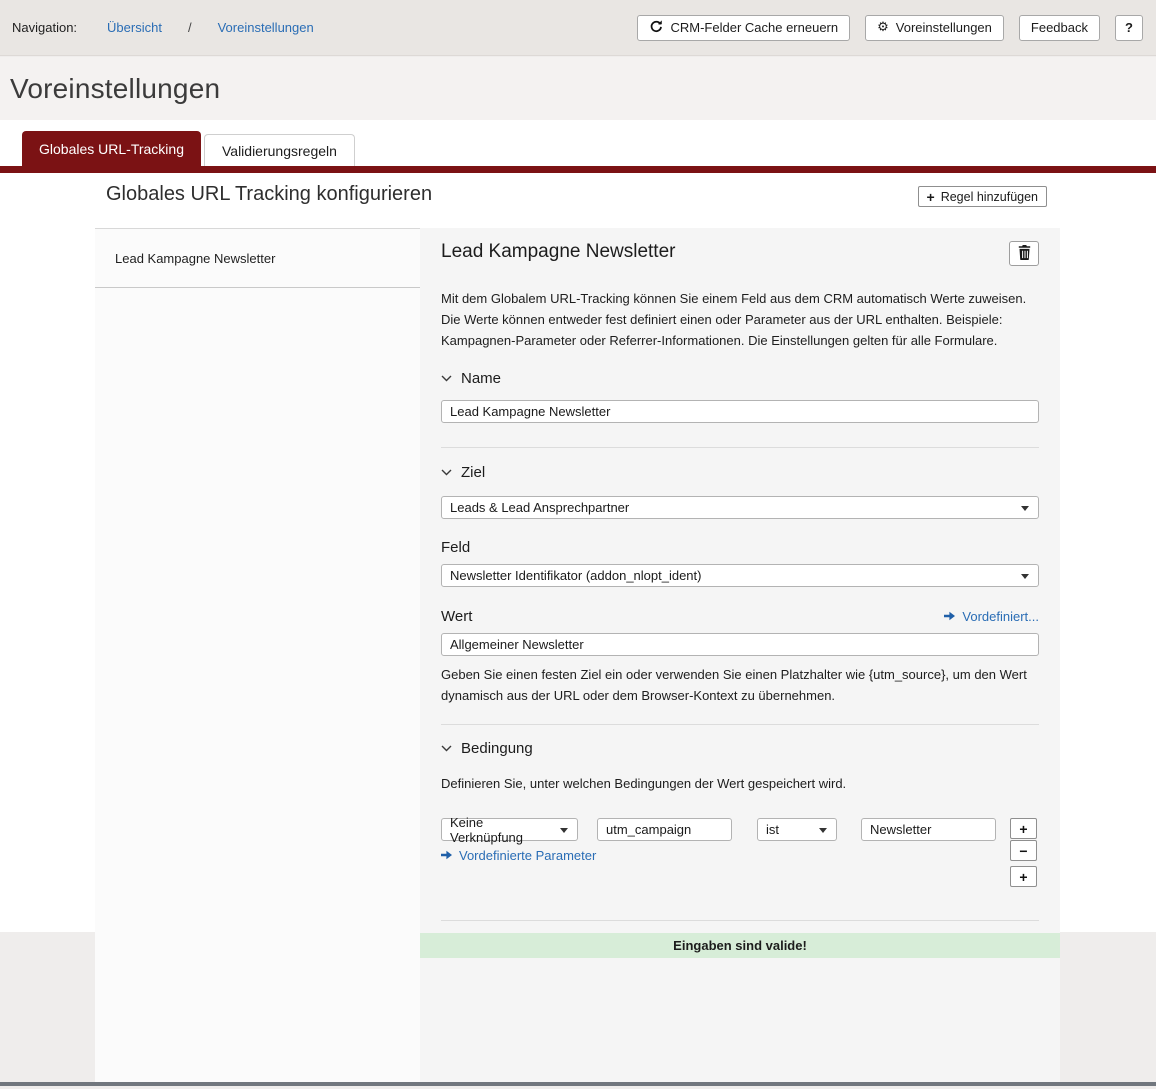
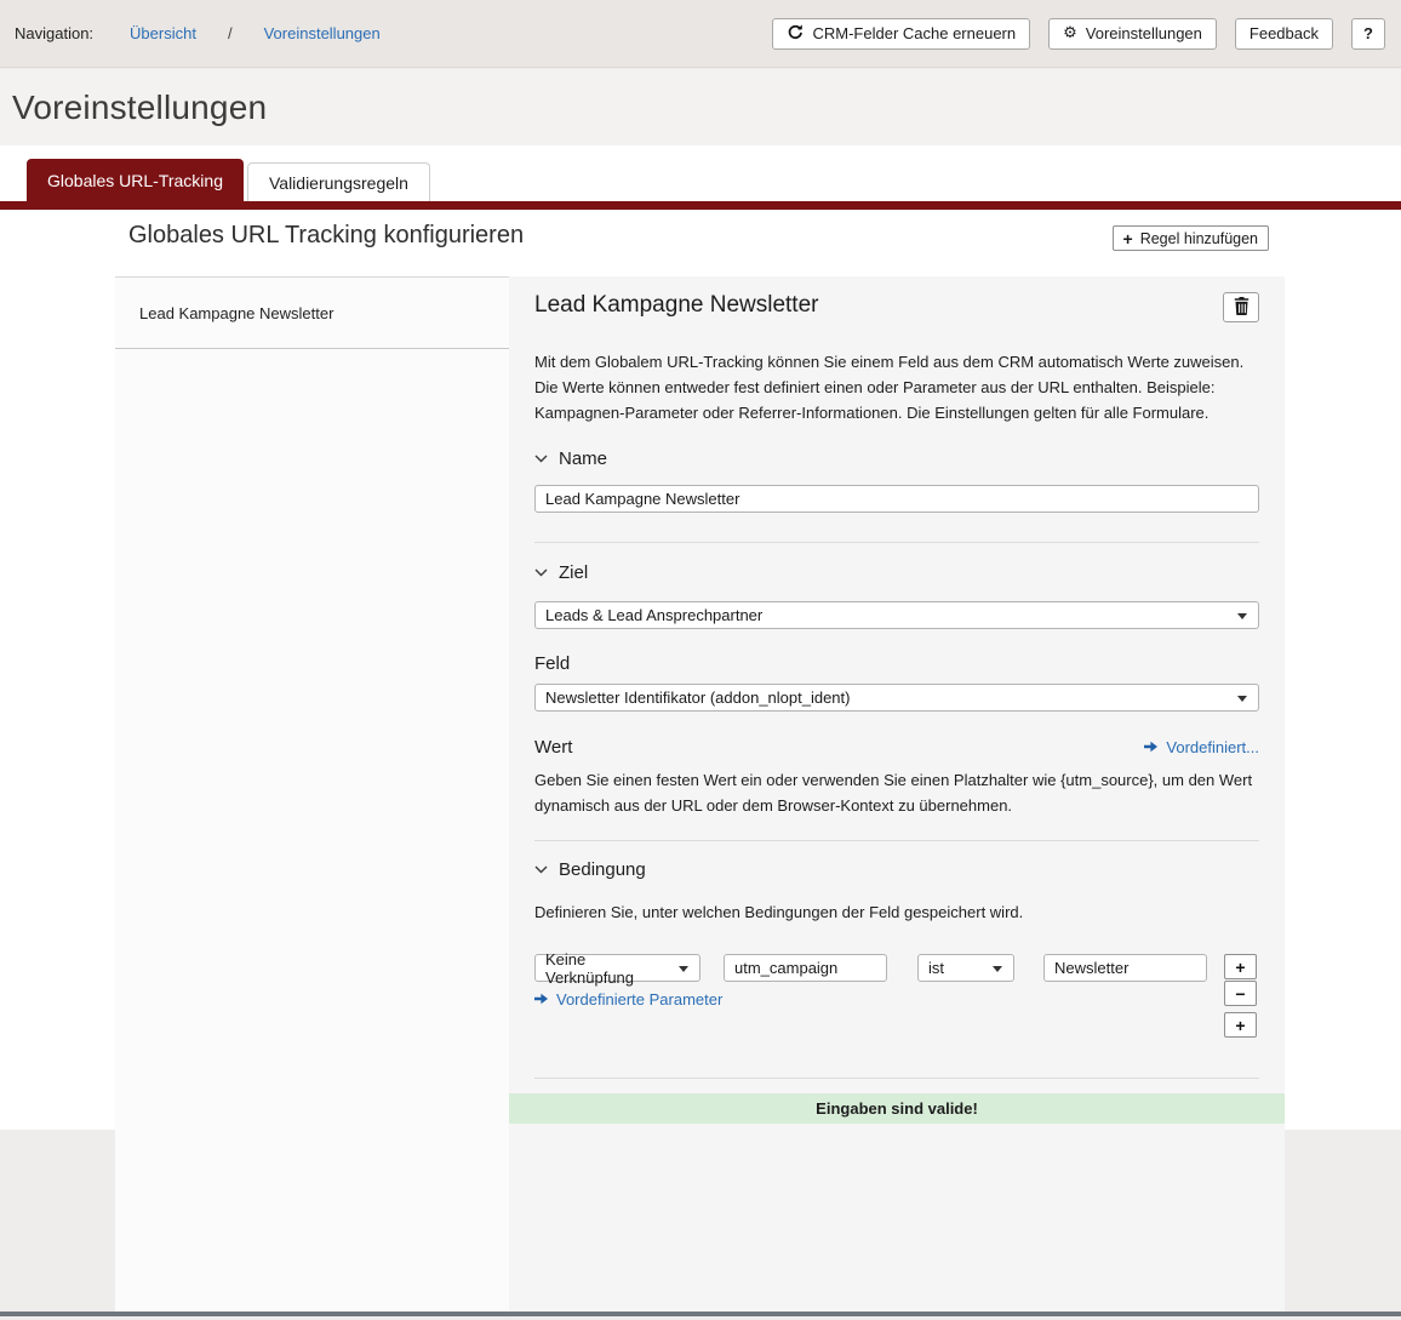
  Navigation:
  Übersicht
  /
  Voreinstellungen
  CRM-Felder Cache erneuern
  ⚙
  Voreinstellungen
  Feedback
  ?
  Voreinstellungen
  Globales URL-Tracking
  Validierungsregeln
  Globales URL Tracking konfigurieren
  +
  Regel hinzufügen
  Lead Kampagne Newsletter
  Lead Kampagne Newsletter
  Mit dem Globalem URL-Tracking können Sie einem Feld aus dem CRM automatisch Werte zuweisen. Die Werte können entweder fest definiert einen oder Parameter aus der URL enthalten. Beispiele: Kampagnen-Parameter oder Referrer-Informationen. Die Einstellungen gelten für alle Formulare.
  Name
  Lead Kampagne Newsletter
  Ziel
  Leads & Lead Ansprechpartner
  Feld
  Newsletter Identifikator (addon_nlopt_ident)
  Wert
  Vordefiniert...
- Allgemeiner Newsletter
- Geben Sie einen festen Ziel ein oder verwenden Sie einen Platzhalter wie {utm_source}, um den Wert dynamisch aus der URL oder dem Browser-Kontext zu übernehmen.
+ Geben Sie einen festen Wert ein oder verwenden Sie einen Platzhalter wie {utm_source}, um den Wert dynamisch aus der URL oder dem Browser-Kontext zu übernehmen.
  Bedingung
- Definieren Sie, unter welchen Bedingungen der Wert gespeichert wird.
+ Definieren Sie, unter welchen Bedingungen der Feld gespeichert wird.
  +
  −
  +
  Keine Verknüpfung
  utm_campaign
  ist
  Newsletter
  Vordefinierte Parameter
  Eingaben sind valide!
